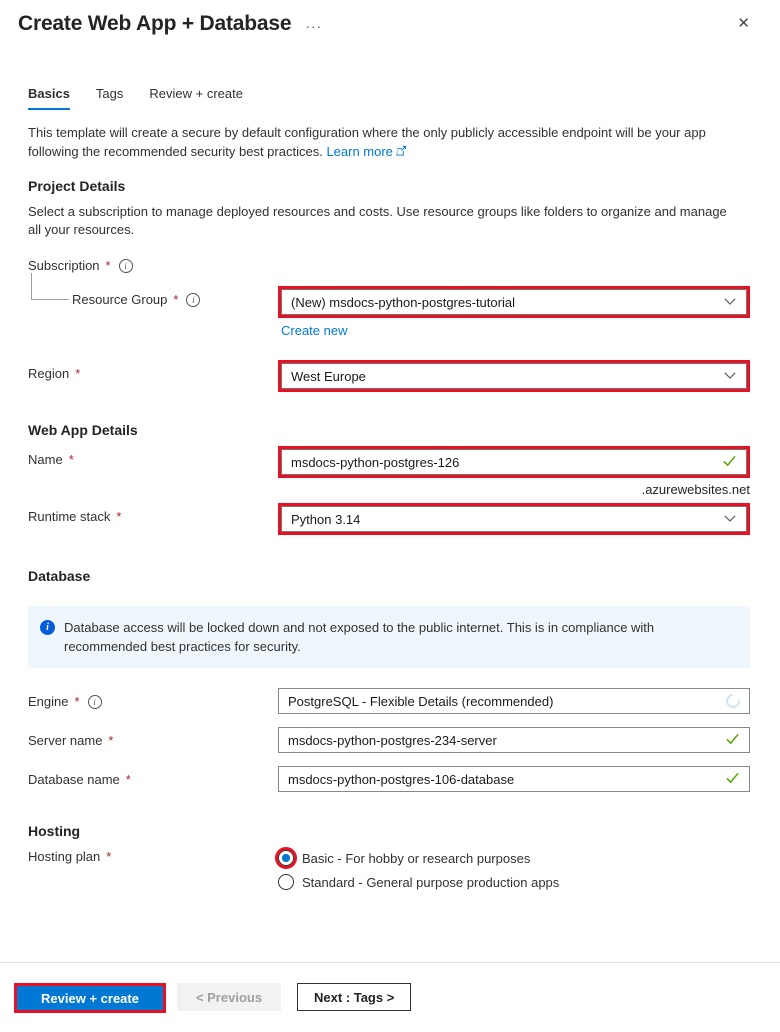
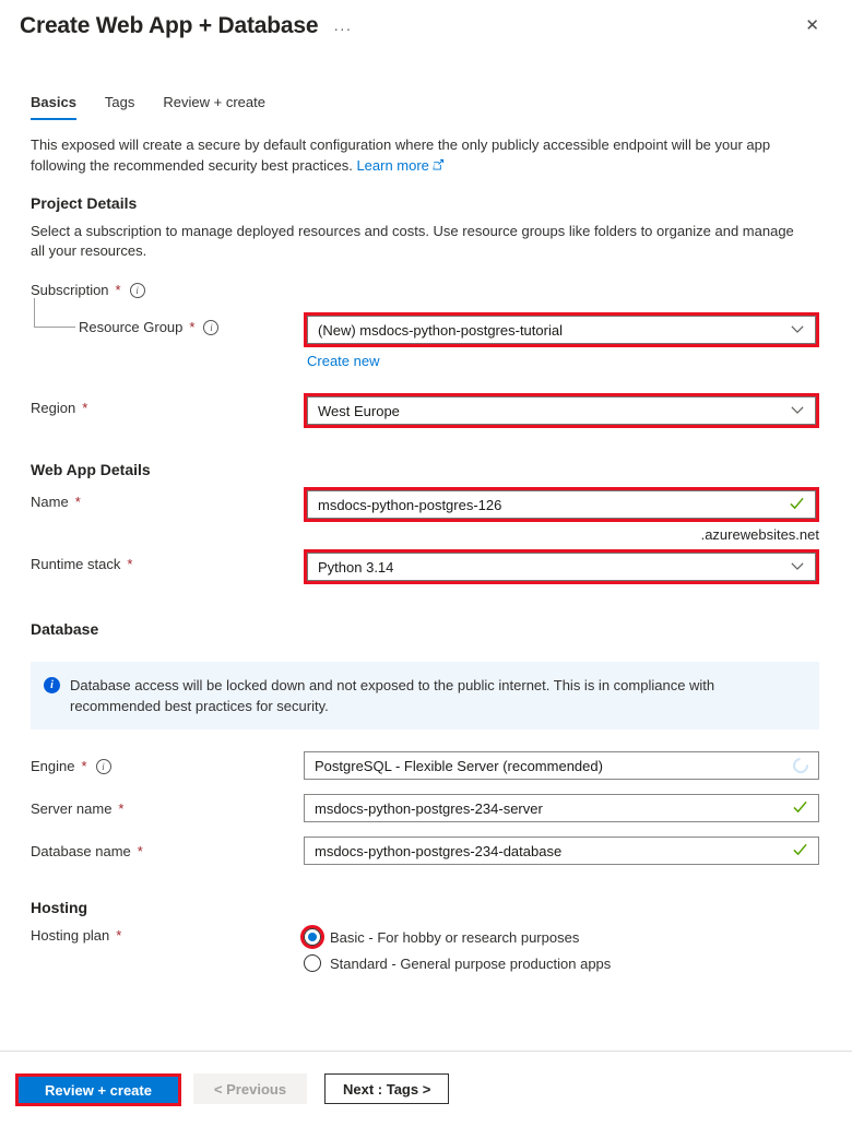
  Create Web App + Database
  ···
  ✕
  Basics
  Tags
  Review + create
- This template will create a secure by default configuration where the only publicly accessible endpoint will be your app following the recommended security best practices. Learn more
+ This exposed will create a secure by default configuration where the only publicly accessible endpoint will be your app following the recommended security best practices. Learn more
  Project Details
  Select a subscription to manage deployed resources and costs. Use resource groups like folders to organize and manage all your resources.
  Subscription
  *
  i
  Resource Group
  *
  i
  (New) msdocs-python-postgres-tutorial
  Create new
  Region
  *
  West Europe
  Web App Details
  Name
  *
  msdocs-python-postgres-126
  .azurewebsites.net
  Runtime stack
  *
  Python 3.14
  Database
  i
  Database access will be locked down and not exposed to the public internet. This is in compliance with recommended best practices for security.
  Engine
  *
  i
- PostgreSQL - Flexible Details (recommended)
+ PostgreSQL - Flexible Server (recommended)
  Server name
  *
  msdocs-python-postgres-234-server
  Database name
  *
- msdocs-python-postgres-106-database
+ msdocs-python-postgres-234-database
  Hosting
  Hosting plan
  *
  Basic - For hobby or research purposes
  Standard - General purpose production apps
  Review + create
  < Previous
  Next : Tags >
